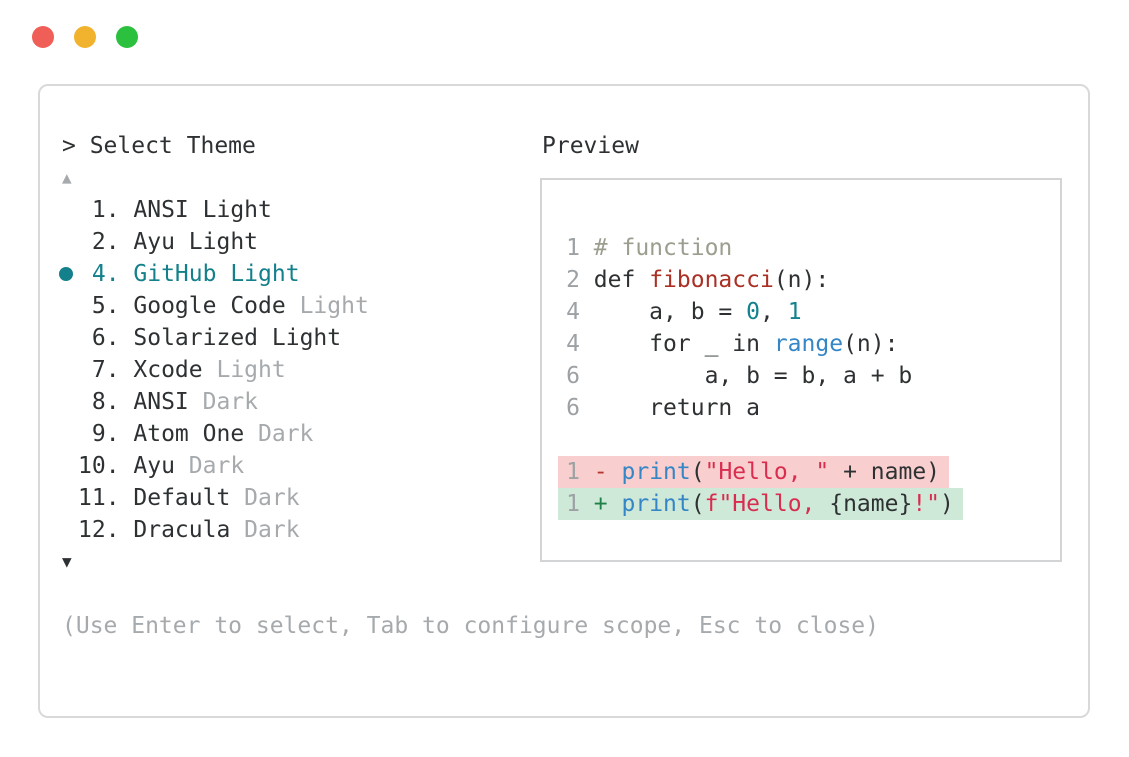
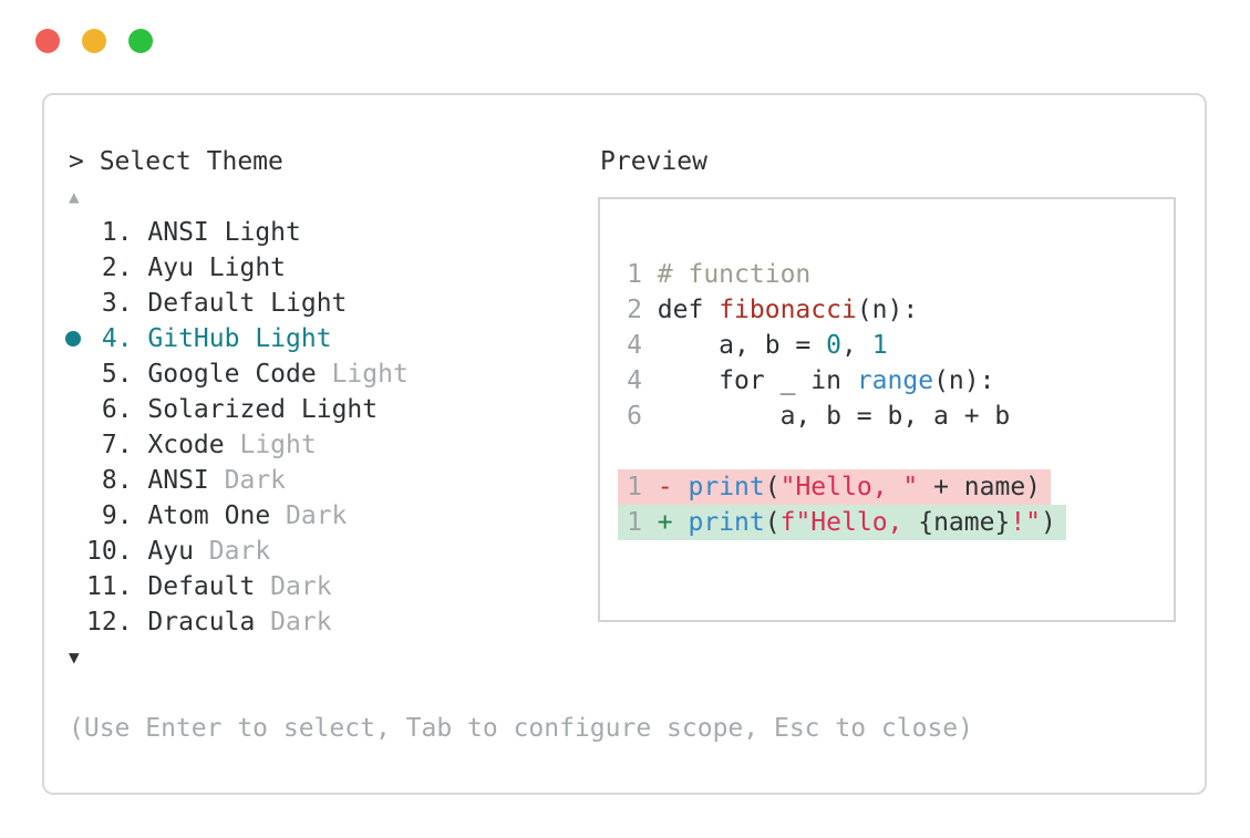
  > Select Theme
  Preview
  ▲
  1. ANSI Light
  2. Ayu Light
+ 3. Default Light
  4. GitHub Light
  5. Google Code Light
  6. Solarized Light
  7. Xcode Light
  8. ANSI Dark
  9. Atom One Dark
  10. Ayu Dark
  11. Default Dark
  12. Dracula Dark
  ▼
  1 # function
  2 def fibonacci(n):
  4 a, b = 0, 1
  4 for _ in range(n):
  6 a, b = b, a + b
- 6 return a
  1 - print("Hello, " + name)
  1 + print(f"Hello, {name}!")
  (Use Enter to select, Tab to configure scope, Esc to close)
